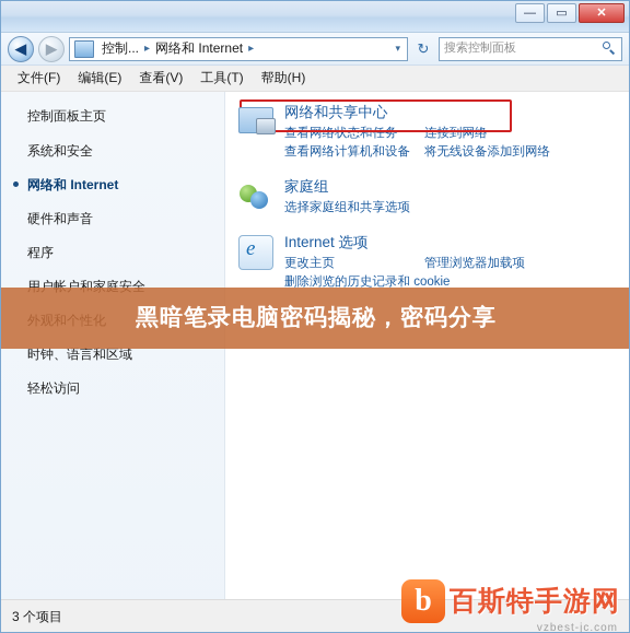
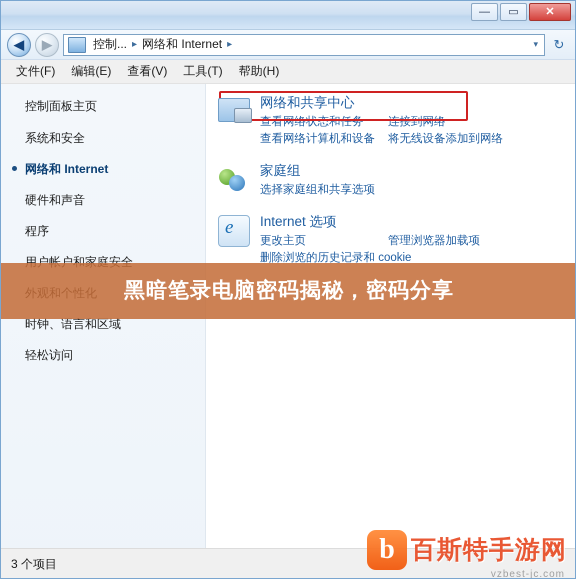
  —
  ▭
  ✕
  ◀
  ▶
  控制...
  ▸
  网络和 Internet
  ▸
  ▾
  ↻
- 搜索控制面板
  文件(F)
  编辑(E)
  查看(V)
  工具(T)
  帮助(H)
  控制面板主页
  系统和安全
  网络和 Internet
  硬件和声音
  程序
  用户帐户和家庭安全
  外观和个性化
  时钟、语言和区域
  轻松访问
  网络和共享中心
  查看网络状态和任务
  连接到网络
  查看网络计算机和设备
  将无线设备添加到网络
  家庭组
  选择家庭组和共享选项
  Internet 选项
  更改主页
  管理浏览器加载项
  删除浏览的历史记录和 cookie
  黑暗笔录电脑密码揭秘，密码分享
  3 个项目
  b
  百斯特手游网
  vzbest-jc.com
